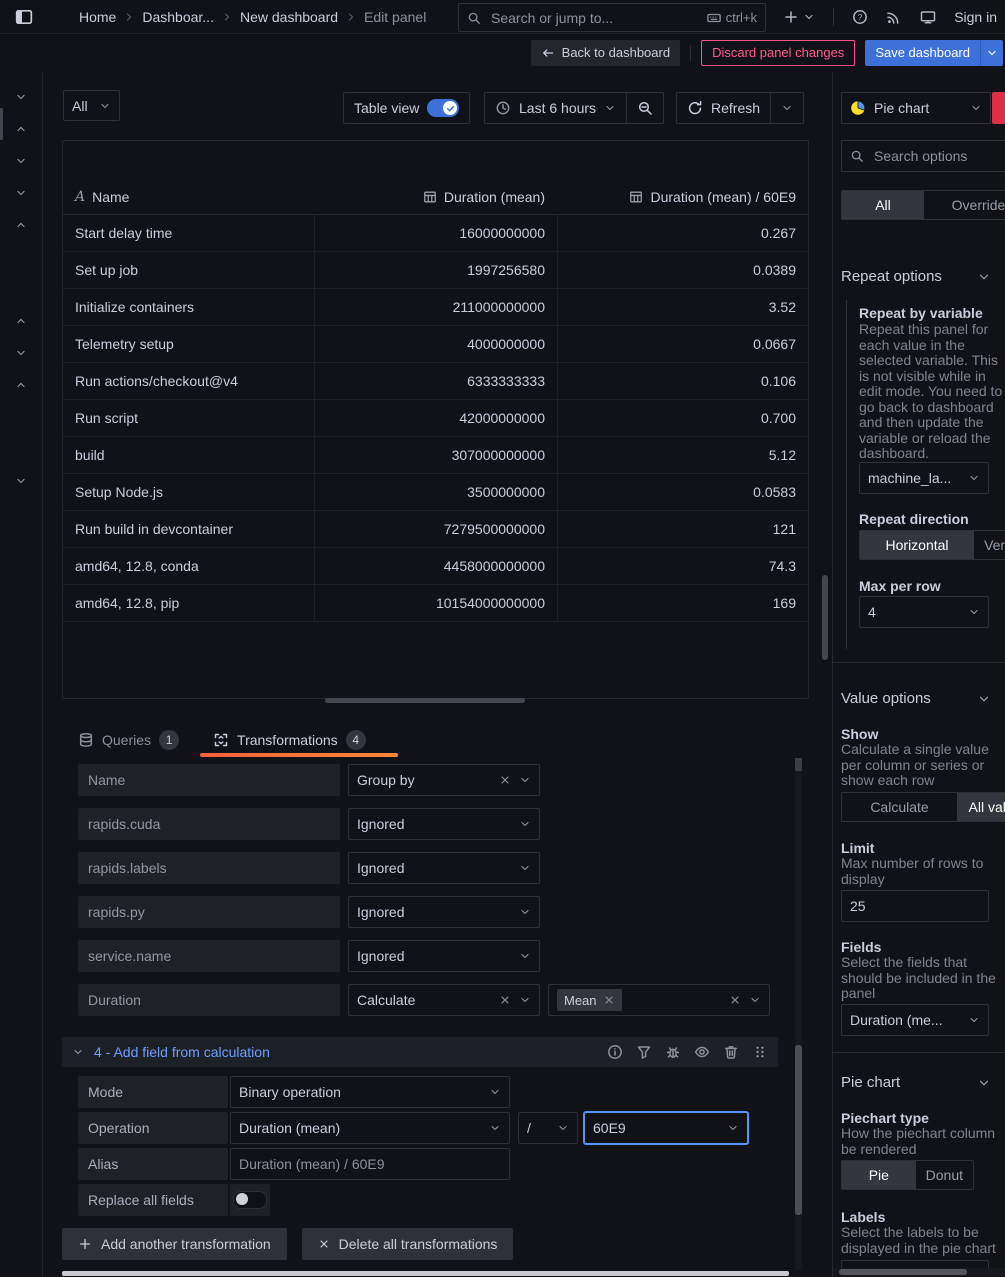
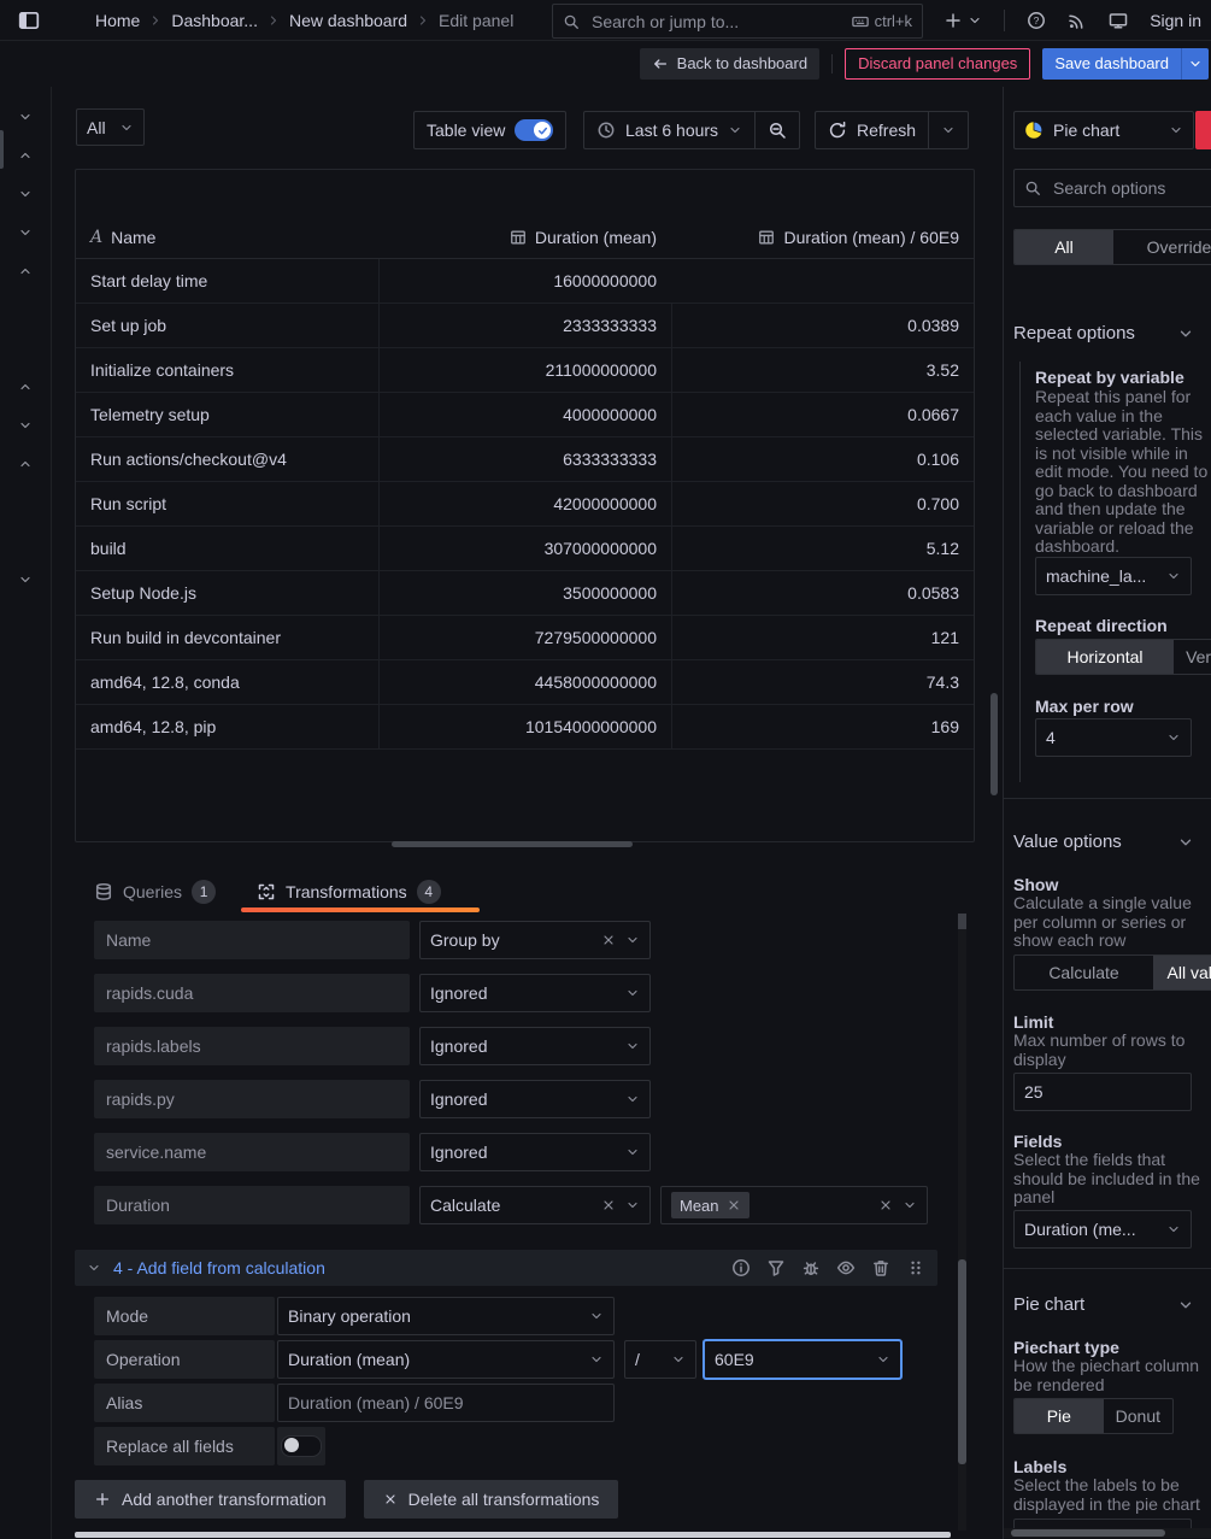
  Home
  Dashboar...
  New dashboard
  Edit panel
  Search or jump to...
  ctrl+k
  ?
  Sign in
  Back to dashboard
  Discard panel changes
  Save dashboard
  All
  Table view
  Last 6 hours
  Refresh
  A
  Name
  Duration (mean)
  Duration (mean) / 60E9
  Start delay time
  16000000000
- 0.267
  Set up job
- 1997256580
+ 2333333333
  0.0389
  Initialize containers
  211000000000
  3.52
  Telemetry setup
  4000000000
  0.0667
  Run actions/checkout@v4
  6333333333
  0.106
  Run script
  42000000000
  0.700
  build
  307000000000
  5.12
  Setup Node.js
  3500000000
  0.0583
  Run build in devcontainer
  7279500000000
  121
  amd64, 12.8, conda
  4458000000000
  74.3
  amd64, 12.8, pip
  10154000000000
  169
  Queries
  1
  Transformations
  4
  Name
  Group by
  rapids.cuda
  Ignored
  rapids.labels
  Ignored
  rapids.py
  Ignored
  service.name
  Ignored
  Duration
  Calculate
  Mean
  4 - Add field from calculation
  Mode
  Binary operation
  Operation
  Duration (mean)
  /
  60E9
  Alias
  Duration (mean) / 60E9
  Replace all fields
  Add another transformation
  Delete all transformations
  Pie chart
  Search options
  All
  Override
  Repeat options
  Repeat by variable
  Repeat this panel for each value in the selected variable. This is not visible while in edit mode. You need to go back to dashboard and then update the variable or reload the dashboard.
  machine_la...
  Repeat direction
  Horizontal
  Max per row
  4
  Value options
  Show
  Calculate a single value per column or series or show each row
  Calculate
  Limit
  Max number of rows to display
  25
  Fields
  Select the fields that should be included in the panel
  Duration (me...
  Pie chart
  Piechart type
  How the piechart column be rendered
  Pie
  Donut
  Labels
  Select the labels to be displayed in the pie chart
